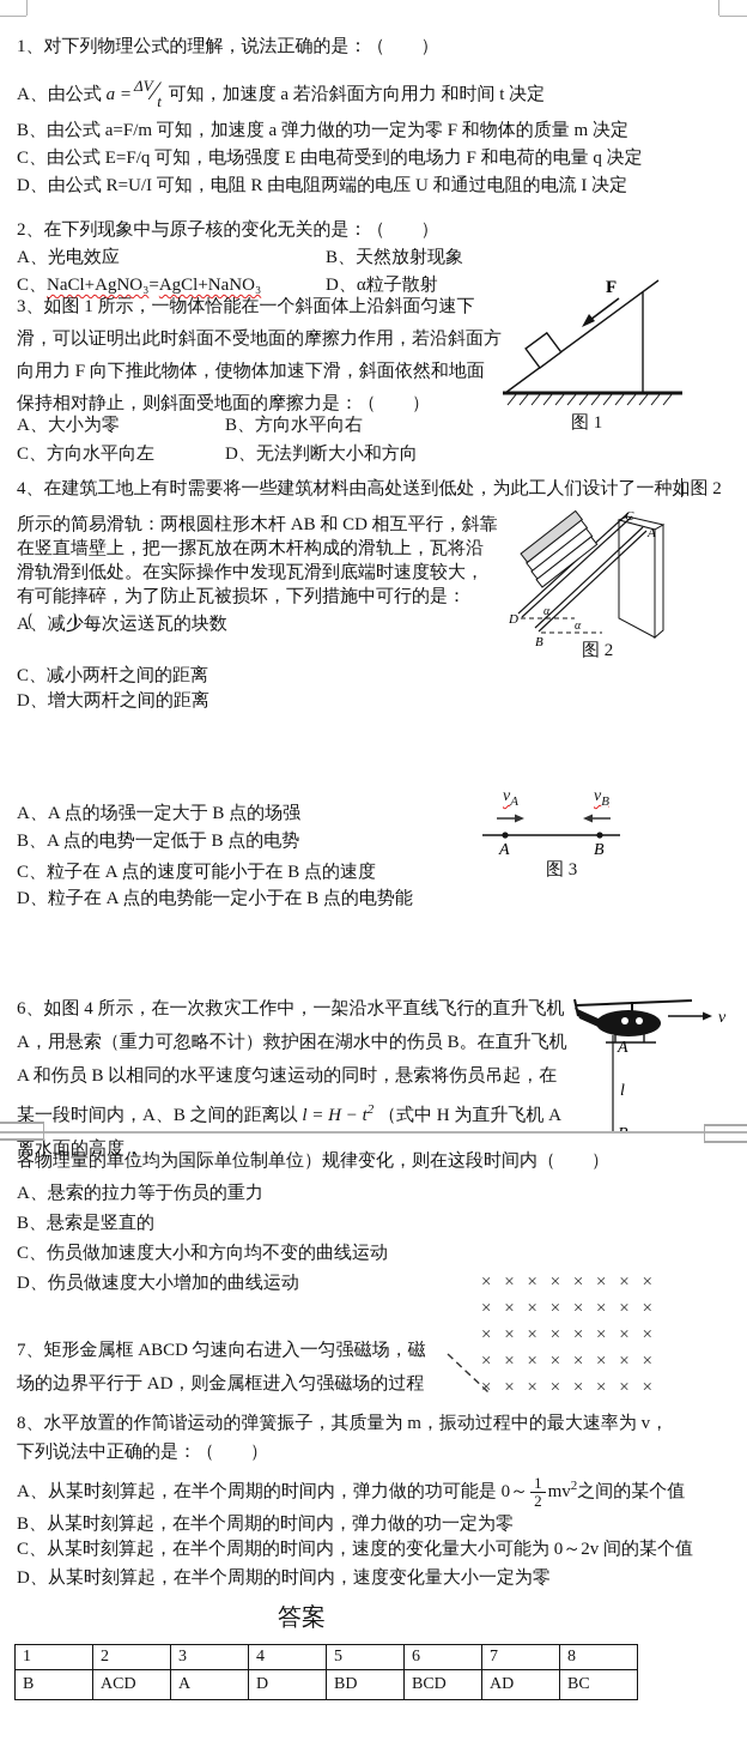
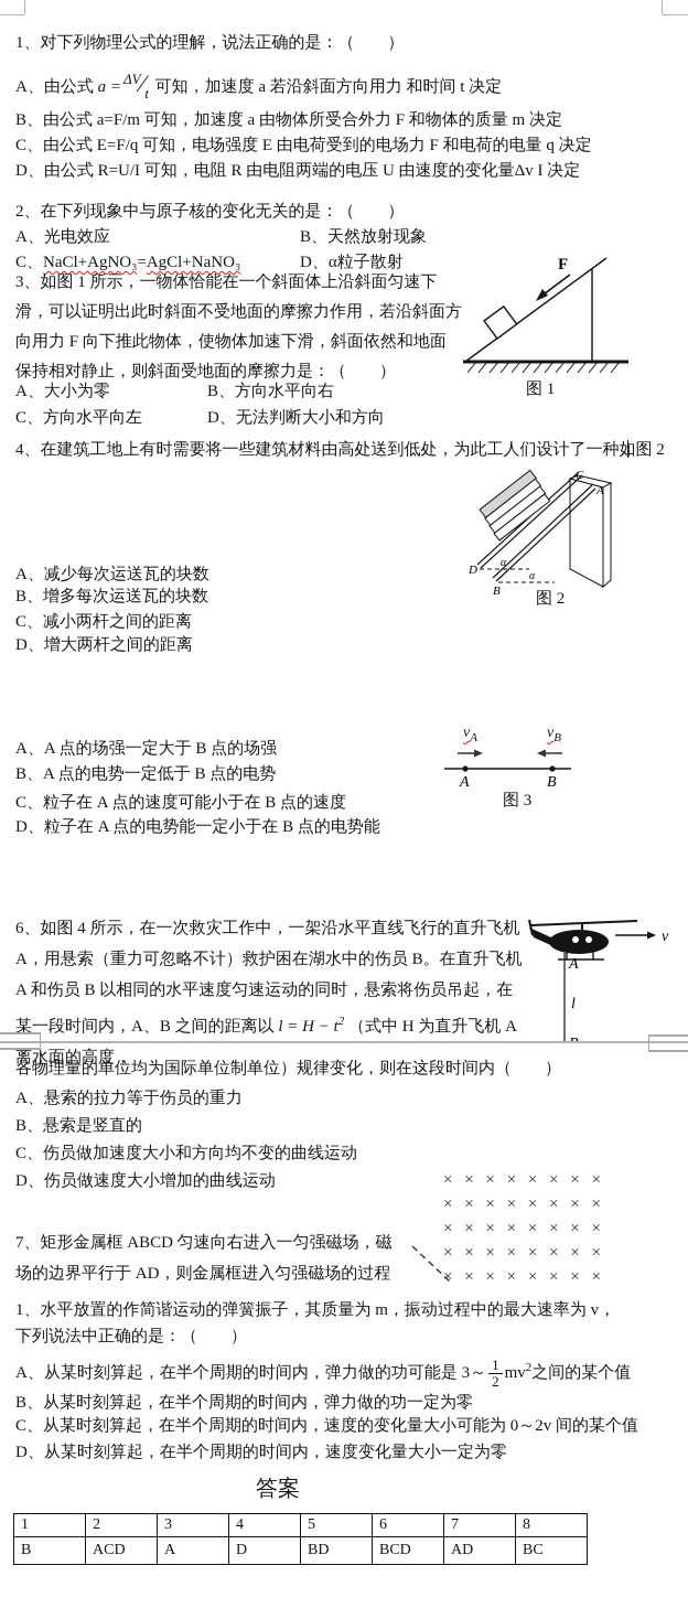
  1、对下列物理公式的理解，说法正确的是：（ ）
  A、由公式 a = ΔV⁄t 可知，加速度 a 若沿斜面方向用力 和时间 t 决定
- B、由公式 a=F/m 可知，加速度 a 弹力做的功一定为零 F 和物体的质量 m 决定
+ B、由公式 a=F/m 可知，加速度 a 由物体所受合外力 F 和物体的质量 m 决定
  C、由公式 E=F/q 可知，电场强度 E 由电荷受到的电场力 F 和电荷的电量 q 决定
- D、由公式 R=U/I 可知，电阻 R 由电阻两端的电压 U 和通过电阻的电流 I 决定
+ D、由公式 R=U/I 可知，电阻 R 由电阻两端的电压 U 由速度的变化量Δv I 决定
  2、在下列现象中与原子核的变化无关的是：（ ）
  A、光电效应
  B、天然放射现象
  C、NaCl+AgNO₃=AgCl+NaNO₃
  D、α粒子散射
  3、如图 1 所示，一物体恰能在一个斜面体上沿斜面匀速下滑，可以证明出此时斜面不受地面的摩擦力作用，若沿斜面方向用力 F 向下推此物体，使物体加速下滑，斜面依然和地面保持相对静止，则斜面受地面的摩擦力是：（ ）
  A、大小为零
  B、方向水平向右
  C、方向水平向左
  D、无法判断大小和方向
  F
  图 1
  4、在建筑工地上有时需要将一些建筑材料由高处送到低处，为此工人们设计了一种图 2
- 所示的简易滑轨：两根圆柱形木杆 AB 和 CD 相互平行，斜靠在竖直墙壁上，把一摞瓦放在两木杆构成的滑轨上，瓦将沿滑轨滑到低处。在实际操作中发现瓦滑到底端时速度较大，有可能摔碎，为了防止瓦被损坏，下列措施中可行的是：（ ）
  A、减少每次运送瓦的块数
+ B、增多每次运送瓦的块数
  C、减小两杆之间的距离
  D、增大两杆之间的距离
  C
  A
  D
  B
  α
  α
  图 2
  A、A 点的场强一定大于 B 点的场强
  B、A 点的电势一定低于 B 点的电势
  C、粒子在 A 点的速度可能小于在 B 点的速度
  D、粒子在 A 点的电势能一定小于在 B 点的电势能
  vA
  vB
  A
  B
  图 3
  6、如图 4 所示，在一次救灾工作中，一架沿水平直线飞行的直升飞机 A，用悬索（重力可忽略不计）救护困在湖水中的伤员 B。在直升飞机 A 和伤员 B 以相同的水平速度匀速运动的同时，悬索将伤员吊起，在某一段时间内，A、B 之间的距离以 l = H − t2 （式中 H 为直升飞机 A 离水面的高度，
  v
  A
  l
  各物理量的单位均为国际单位制单位）规律变化，则在这段时间内（ ）
  A、悬索的拉力等于伤员的重力
  B、悬索是竖直的
  C、伤员做加速度大小和方向均不变的曲线运动
  D、伤员做速度大小增加的曲线运动
  × × × × × × × ×
  × × × × × × × ×
  × × × × × × × ×
  × × × × × × × ×
  × × × × × × × ×
  7、矩形金属框 ABCD 匀速向右进入一匀强磁场，磁场的边界平行于 AD，则金属框进入匀强磁场的过程
- 8、水平放置的作简谐运动的弹簧振子，其质量为 m，振动过程中的最大速率为 v，下列说法中正确的是：（ ）
+ 1、水平放置的作简谐运动的弹簧振子，其质量为 m，振动过程中的最大速率为 v，下列说法中正确的是：（ ）
- A、从某时刻算起，在半个周期的时间内，弹力做的功可能是 0～
+ A、从某时刻算起，在半个周期的时间内，弹力做的功可能是 3～
  1
  2
  mv2之间的某个值
  B、从某时刻算起，在半个周期的时间内，弹力做的功一定为零
  C、从某时刻算起，在半个周期的时间内，速度的变化量大小可能为 0～2v 间的某个值
  D、从某时刻算起，在半个周期的时间内，速度变化量大小一定为零
  答案
  1	2	3	4	5	6	7	8
  B	ACD	A	D	BD	BCD	AD	BC
